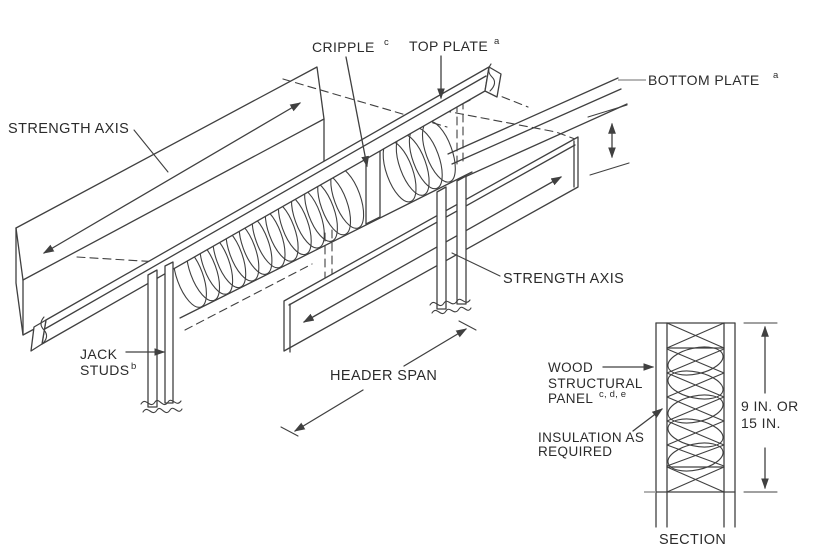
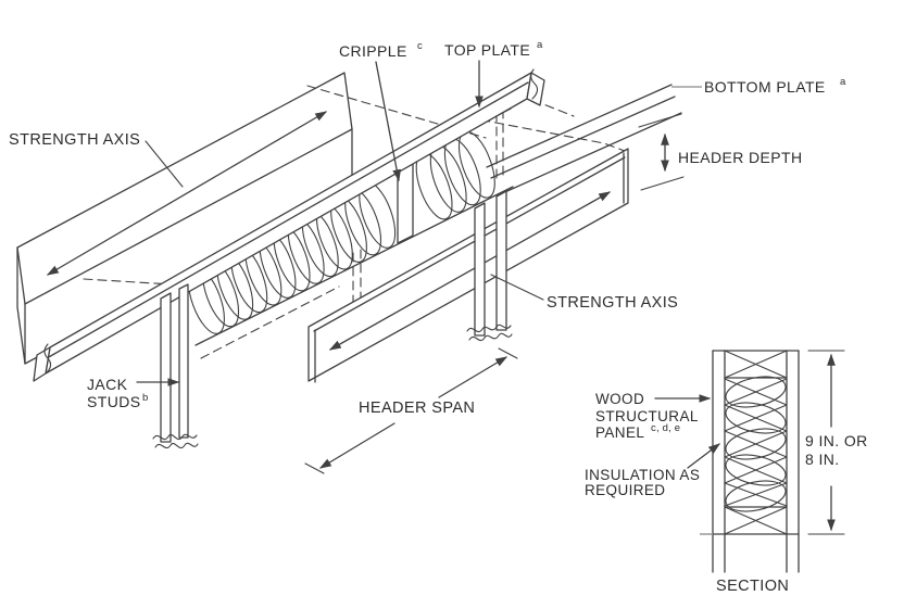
  STRENGTH AXIS
  CRIPPLE
  c
  TOP PLATE
  a
  BOTTOM PLATE
  a
+ HEADER DEPTH
  STRENGTH AXIS
  JACK
  STUDS
  b
  HEADER SPAN
  WOOD
  STRUCTURAL
  PANEL
  c, d, e
  INSULATION AS
  REQUIRED
  9 IN. OR
- 15 IN.
+ 8 IN.
  SECTION
